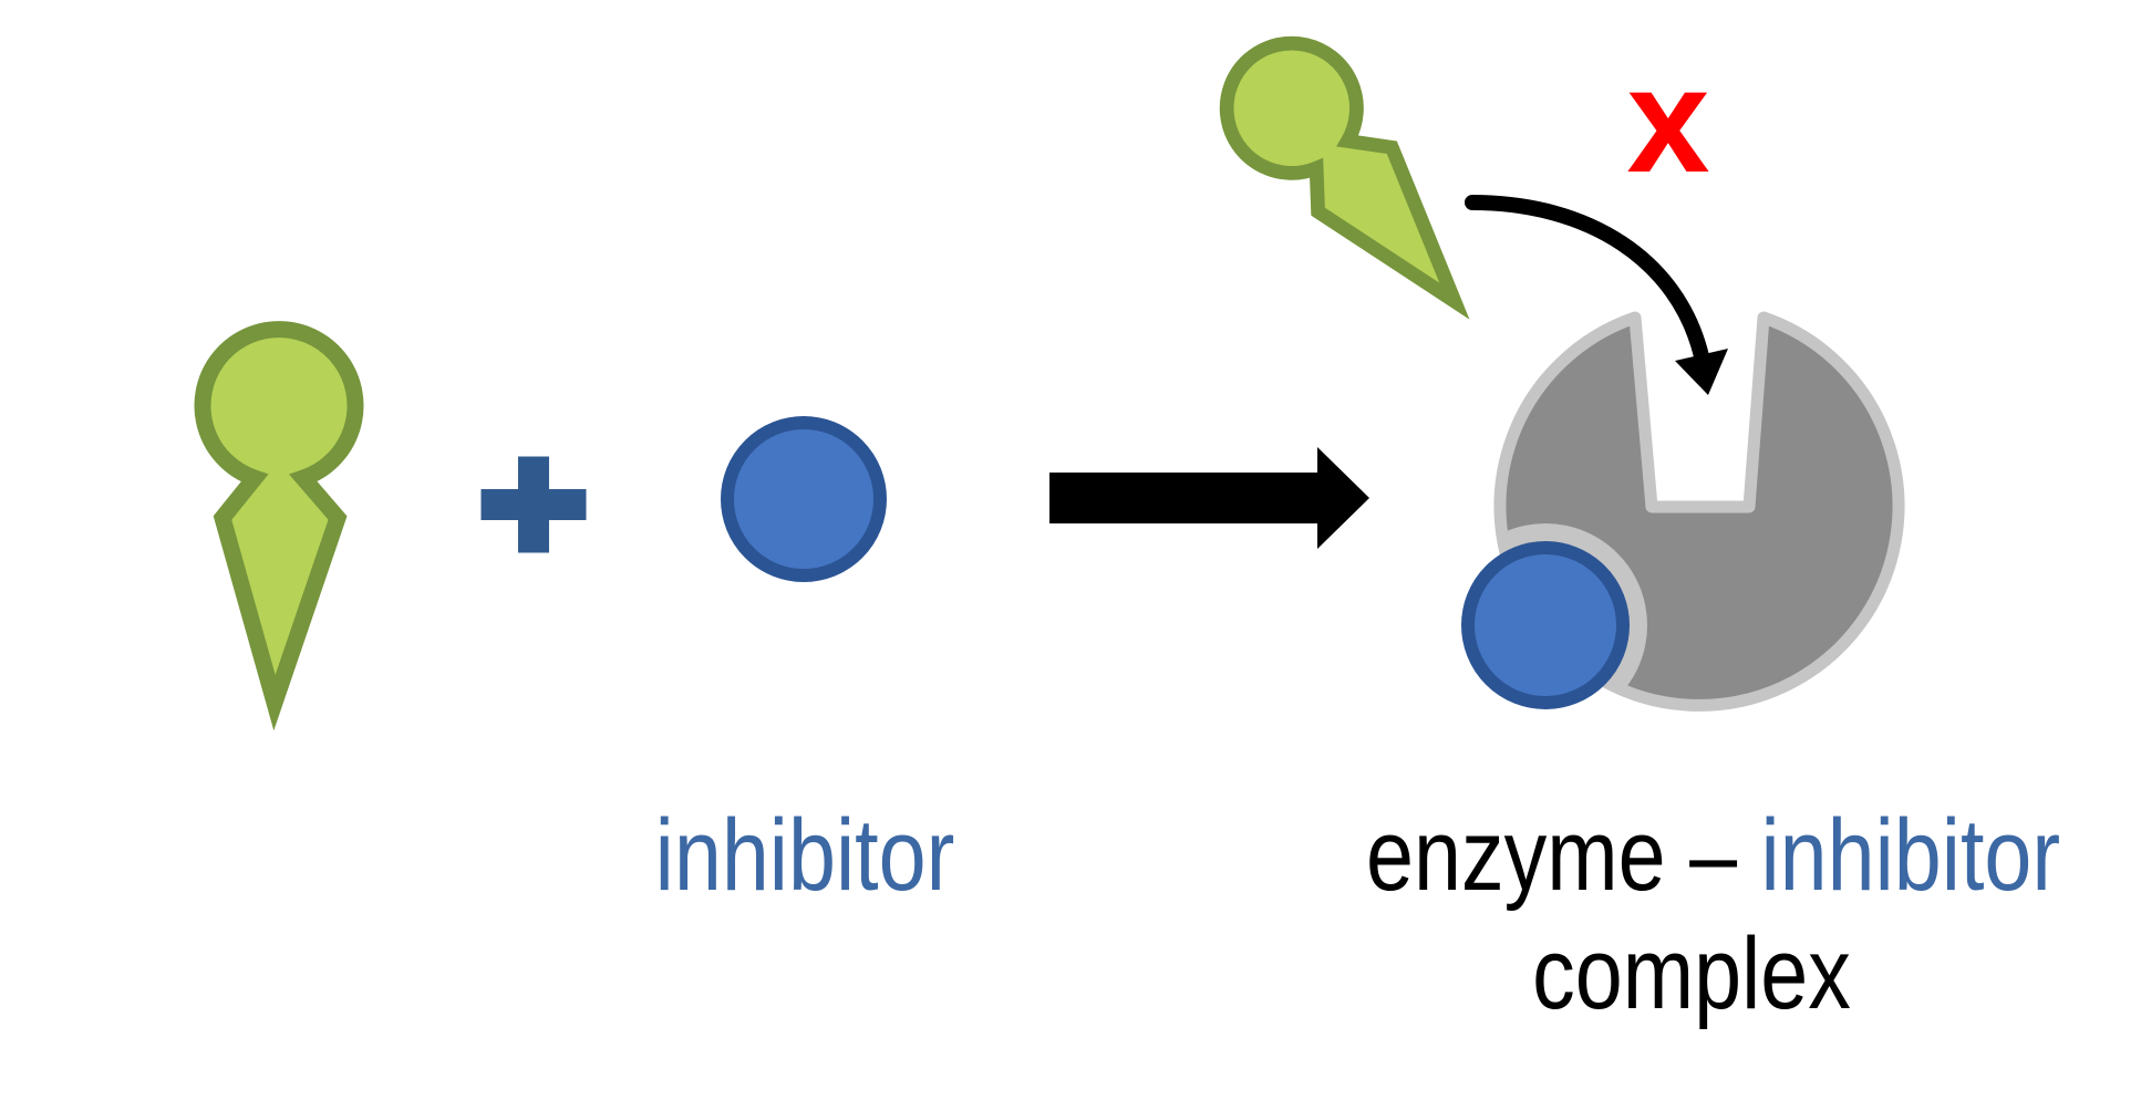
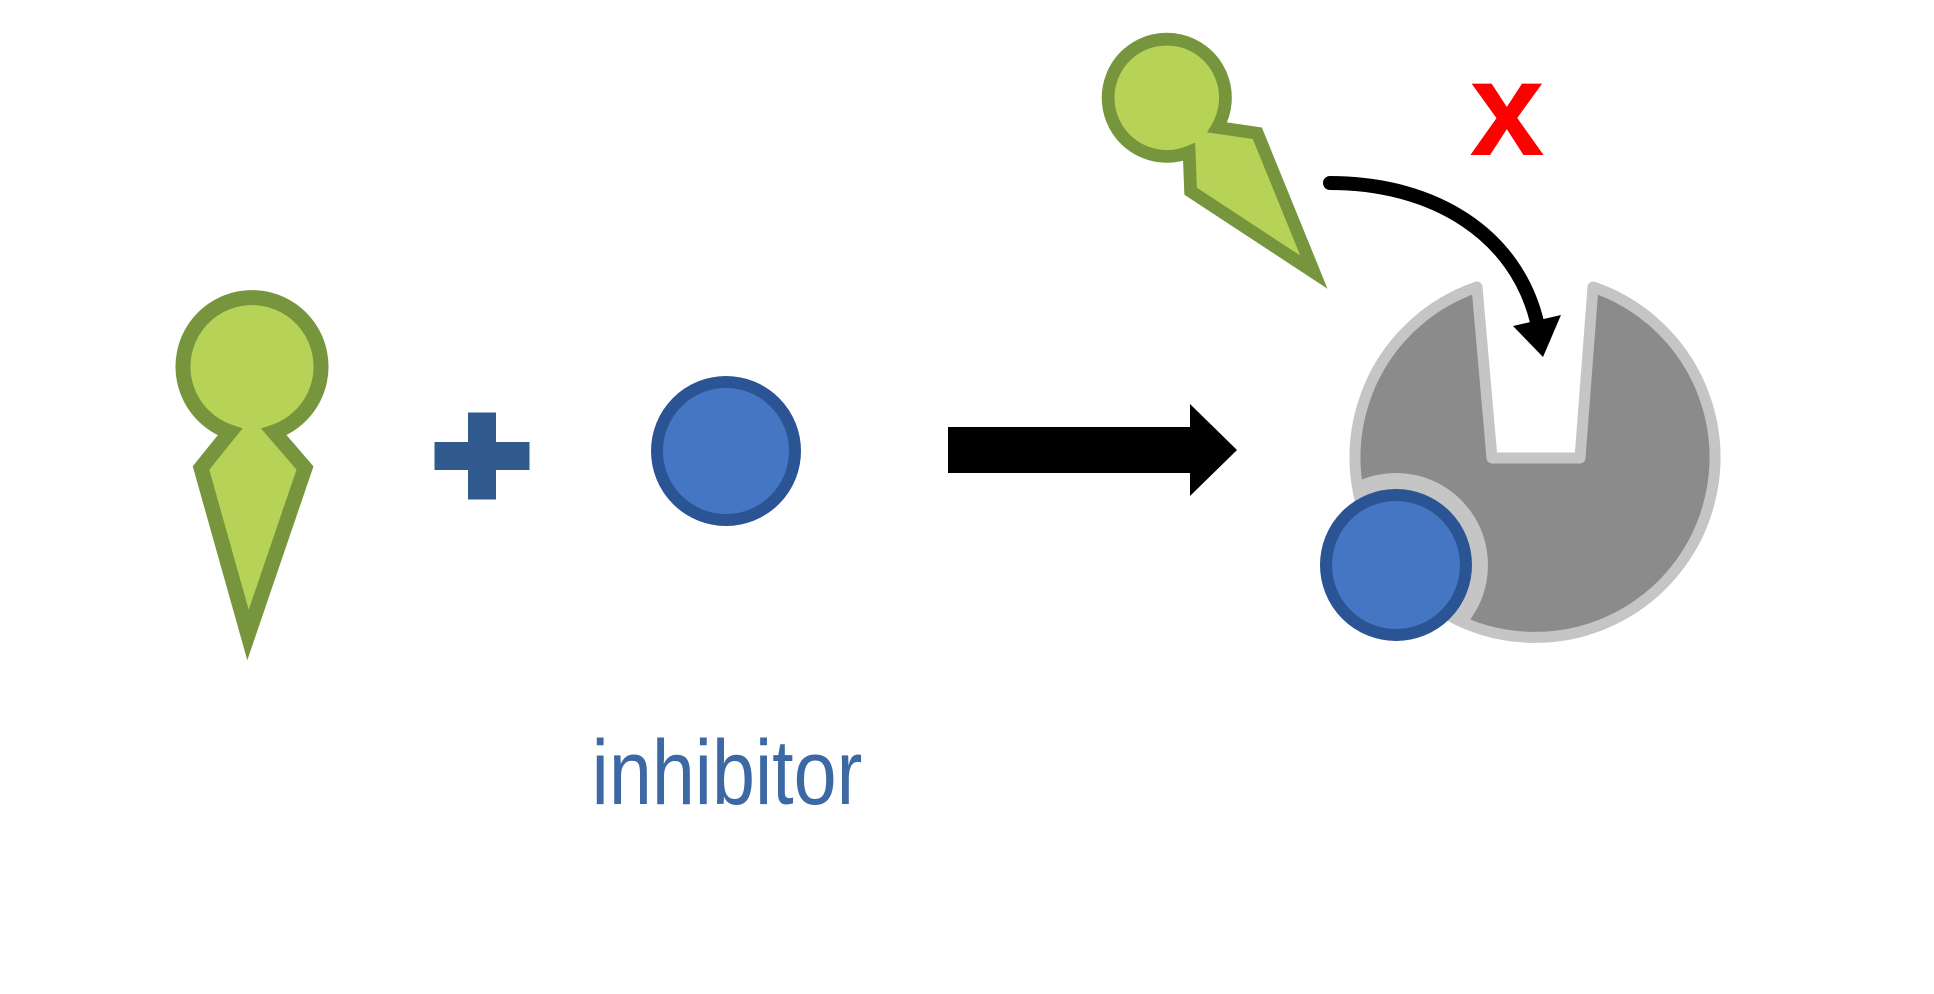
  x
  inhibitor
- enzyme – inhibitor
- complex
